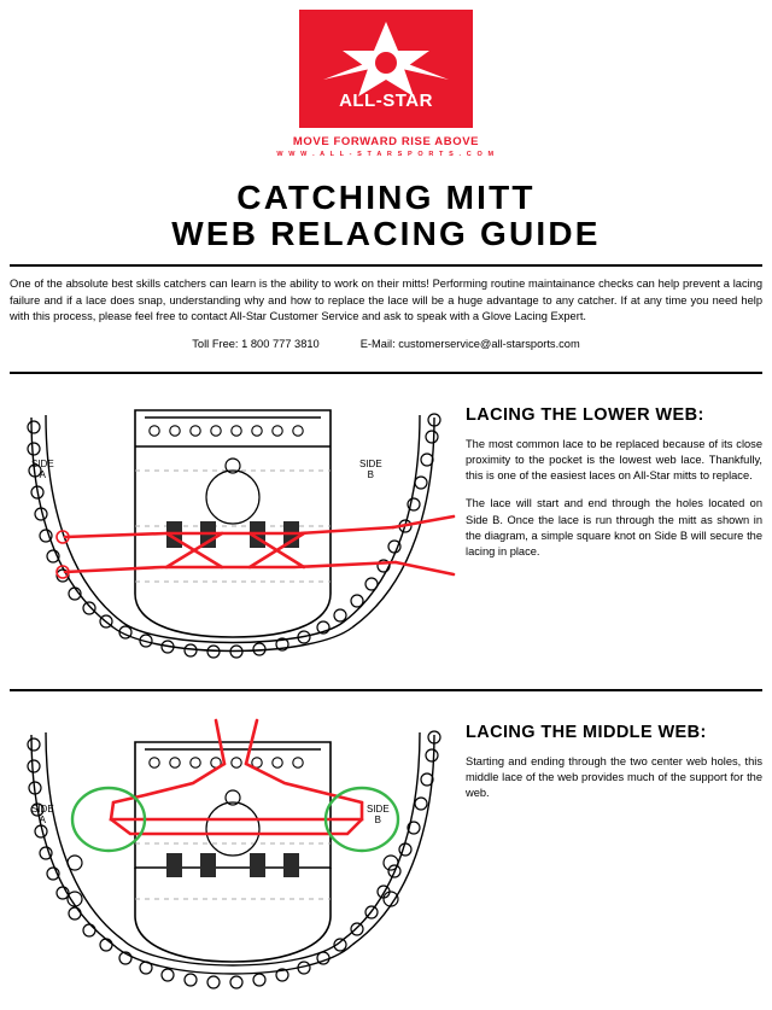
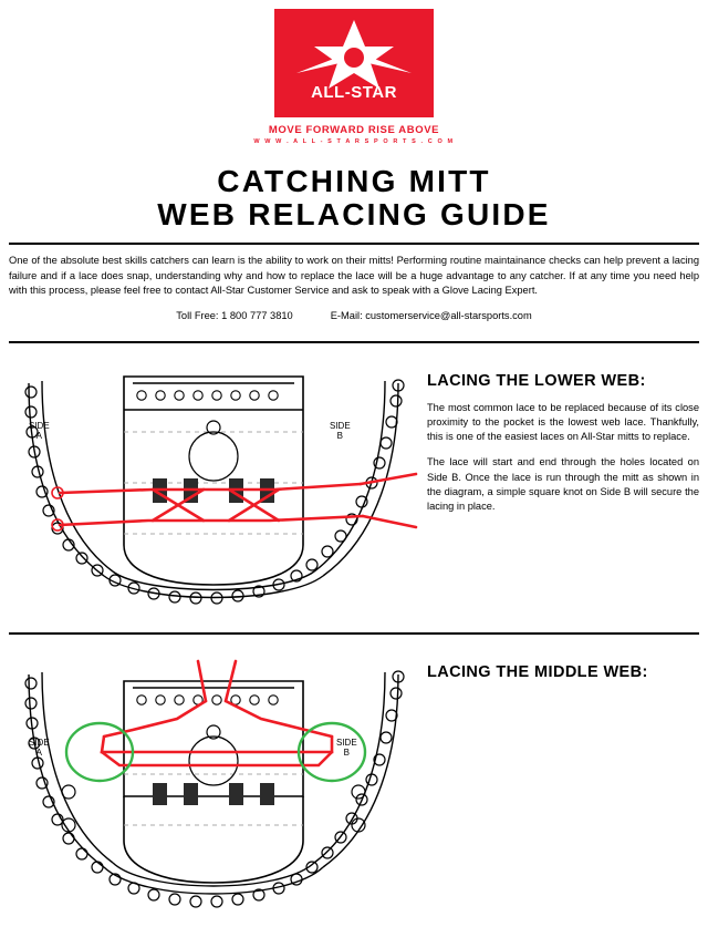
  ALL-STAR
  MOVE FORWARD RISE ABOVE
  CATCHING MITT
  WEB RELACING GUIDE
  One of the absolute best skills catchers can learn is the ability to work on their mitts! Performing routine maintainance checks can help prevent a lacing failure and if a lace does snap, understanding why and how to replace the lace will be a huge advantage to any catcher. If at any time you need help with this process, please feel free to contact All-Star Customer Service and ask to speak with a Glove Lacing Expert.
  Toll Free: 1 800 777 3810
  E-Mail: customerservice@all-starsports.com
  SIDE
  A
  SIDE
  B
  LACING THE LOWER WEB:
  The most common lace to be replaced because of its close proximity to the pocket is the lowest web lace. Thankfully, this is one of the easiest laces on All-Star mitts to replace.
  The lace will start and end through the holes located on Side B. Once the lace is run through the mitt as shown in the diagram, a simple square knot on Side B will secure the lacing in place.
  SIDE
  A
  SIDE
  B
  LACING THE MIDDLE WEB:
- Starting and ending through the two center web holes, this middle lace of the web provides much of the support for the web.
